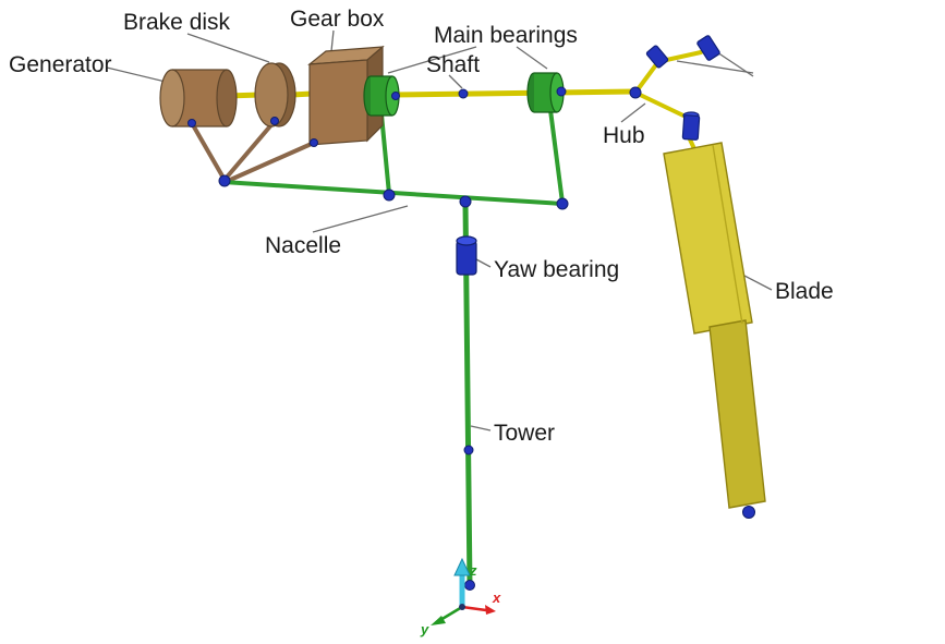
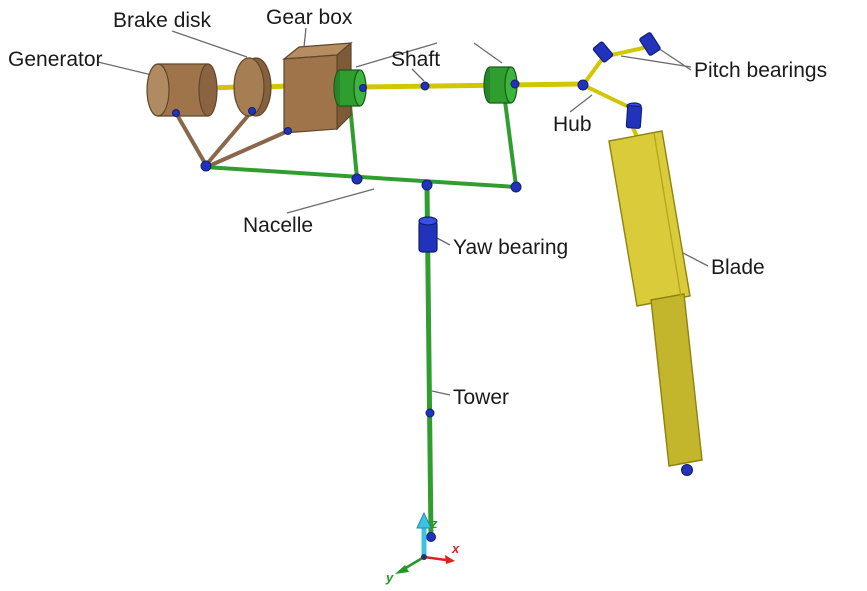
  z
  x
  y
  Brake disk
  Gear box
- Main bearings
  Generator
  Shaft
+ Pitch bearings
  Hub
  Nacelle
  Yaw bearing
  Blade
  Tower
